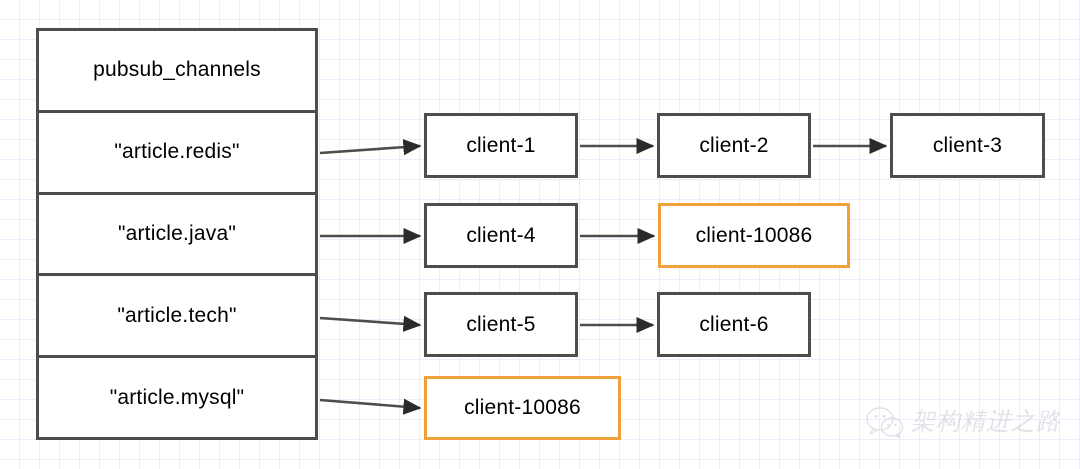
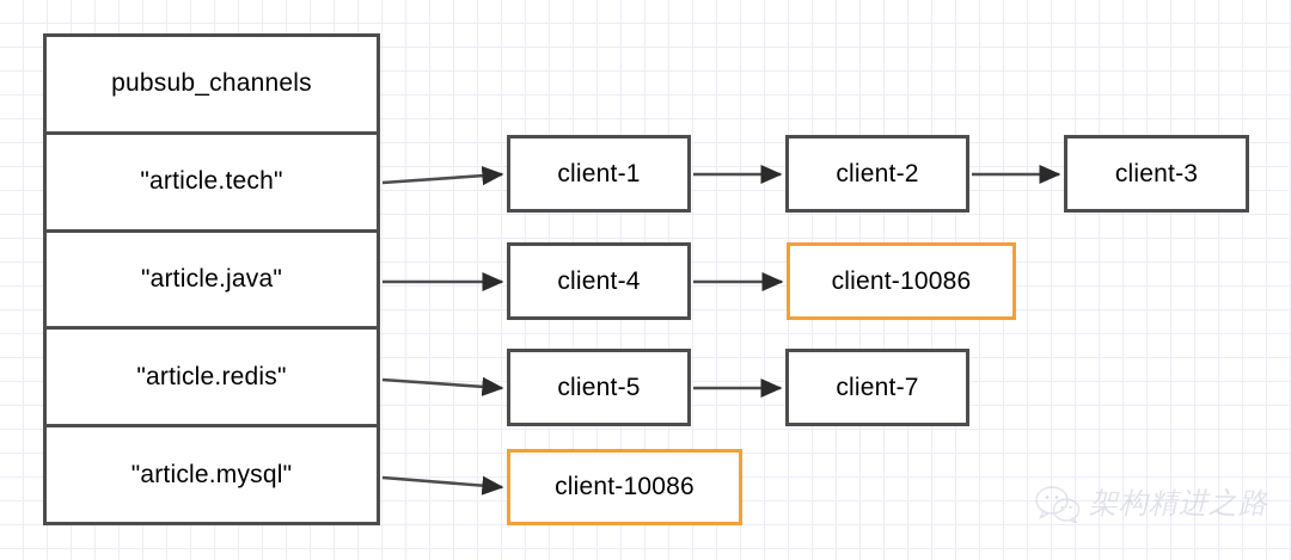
  pubsub_channels
- "article.redis"
+ "article.tech"
  "article.java"
- "article.tech"
+ "article.redis"
  "article.mysql"
  client-1
  client-2
  client-3
  client-4
  client-10086
  client-5
- client-6
+ client-7
  client-10086
  架构精进之路
